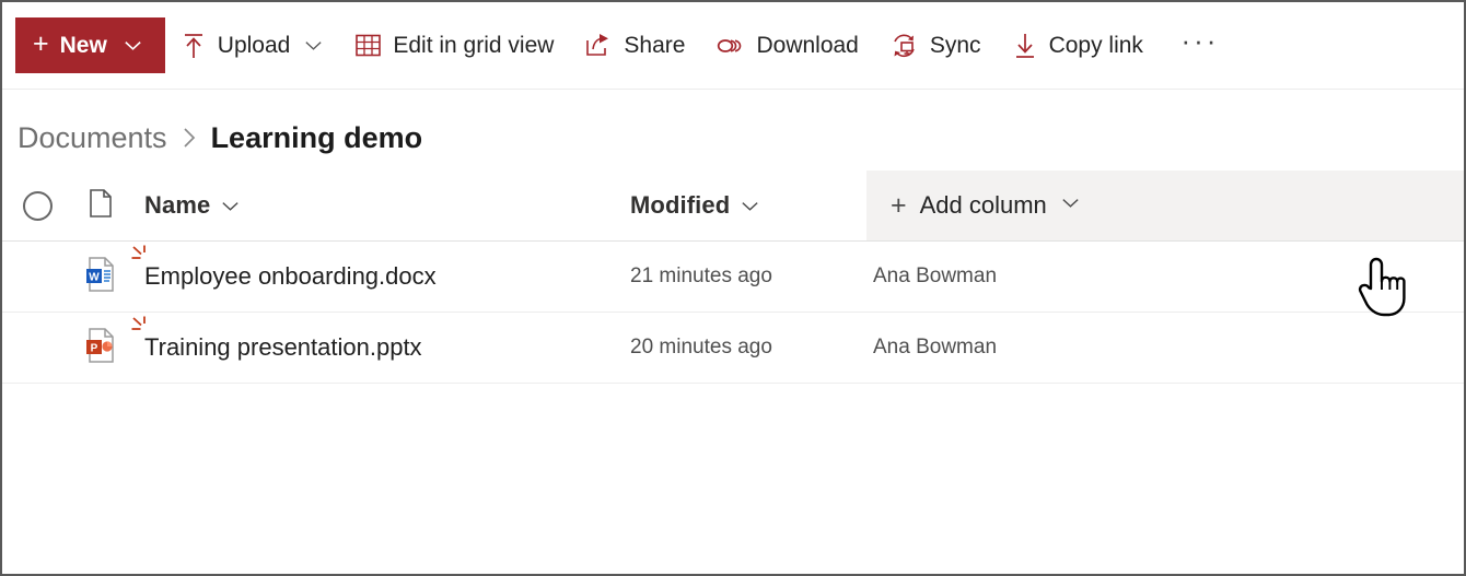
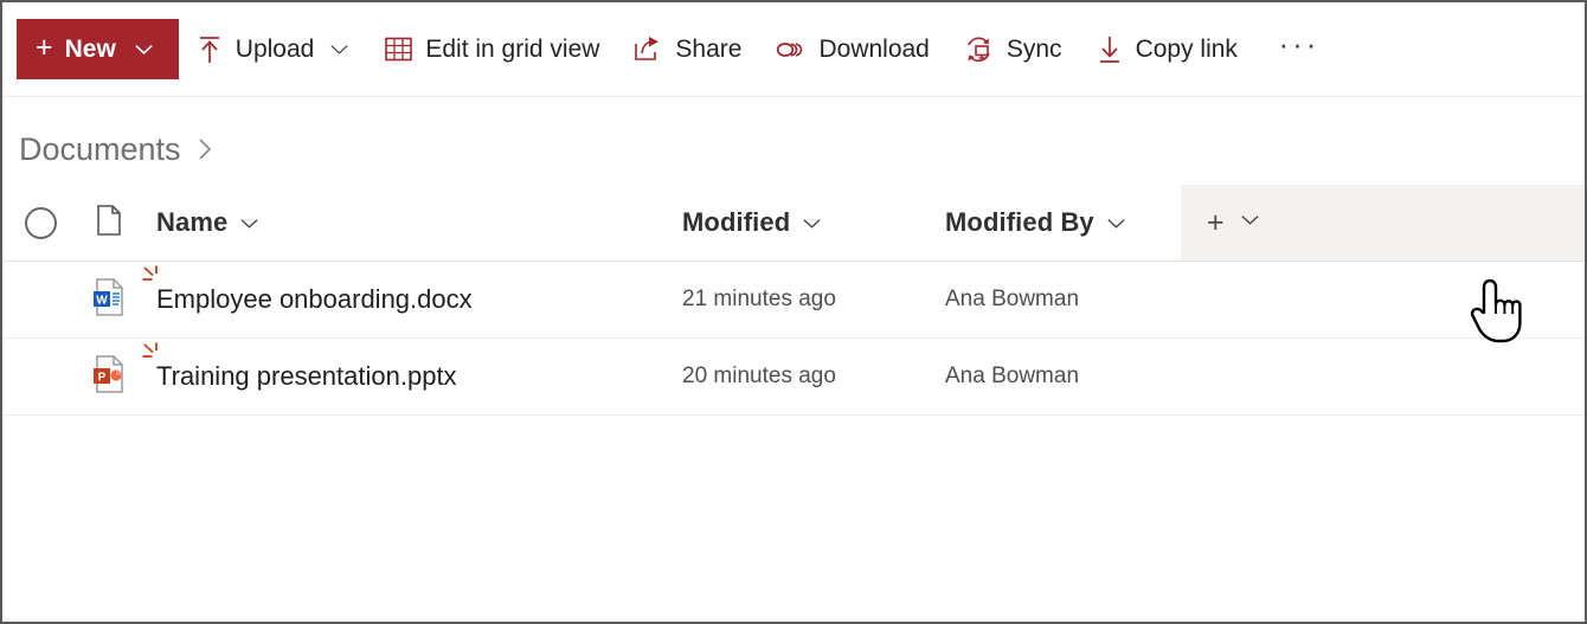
  +
  New
  Upload
  Edit in grid view
  Share
  Download
  Sync
  Copy link
  ···
  Documents
- Learning demo
  Name
  Modified
+ Modified By
  +
- Add column
  W
  Employee onboarding.docx
  21 minutes ago
  Ana Bowman
  P
  Training presentation.pptx
  20 minutes ago
  Ana Bowman
